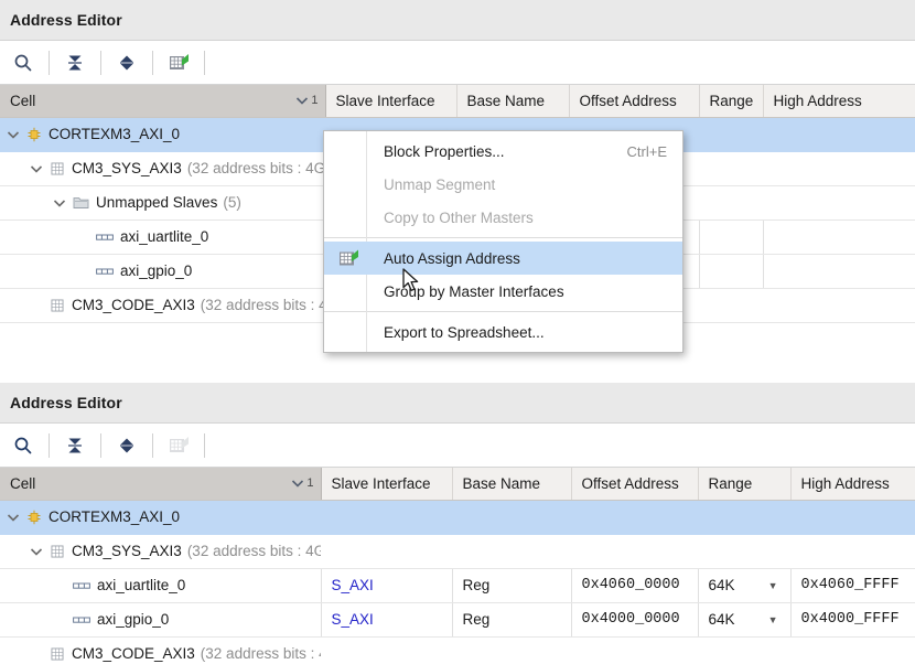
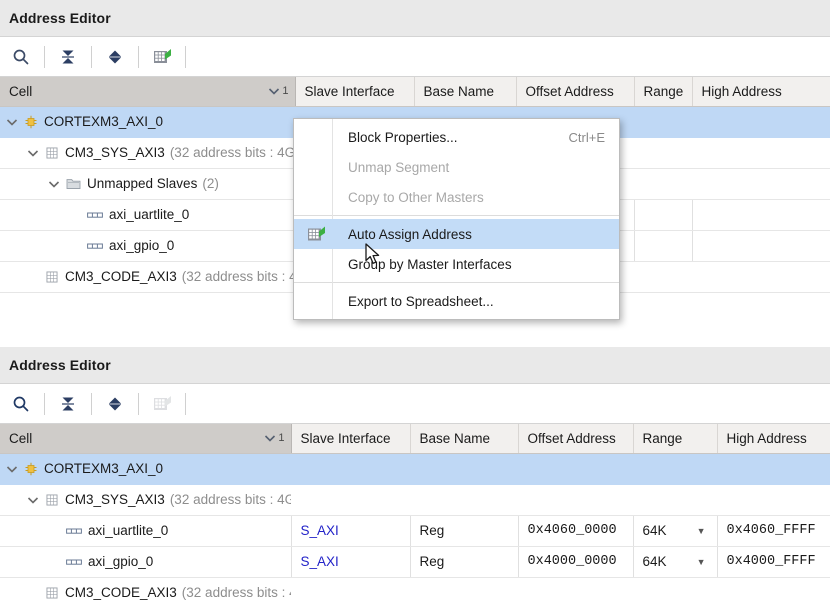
  Address Editor
  Cell 1	Slave Interface	Base Name	Offset Address	Range	High Address
  CORTEXM3_AXI_0
  CM3_SYS_AXI3 (32 address bits : 4G
- Unmapped Slaves (5)
+ Unmapped Slaves (2)
  axi_uartlite_0
  axi_gpio_0
  CM3_CODE_AXI3 (32 address bits :
  Address Editor
  Cell 1	Slave Interface	Base Name	Offset Address	Range	High Address
  CORTEXM3_AXI_0
  CM3_SYS_AXI3 (32 address bits : 4G
  axi_uartlite_0	S_AXI	Reg	0x4060_0000	64K ▼	0x4060_FFFF
  axi_gpio_0	S_AXI	Reg	0x4000_0000	64K ▼	0x4000_FFFF
  CM3_CODE_AXI3 (32 address bits :
  Block Properties...
  Ctrl+E
  Unmap Segment
  Copy to Other Masters
  Auto Assign Address
  Group by Master Interfaces
  Export to Spreadsheet...
